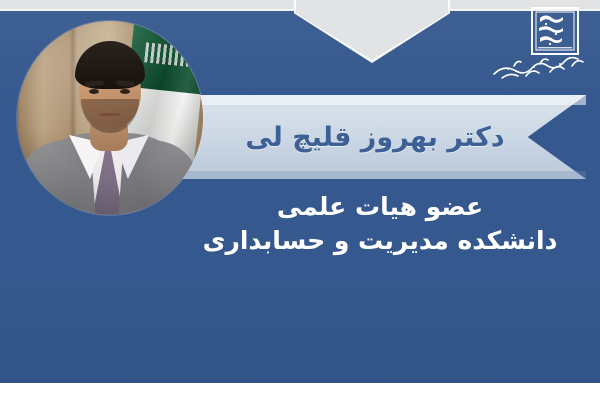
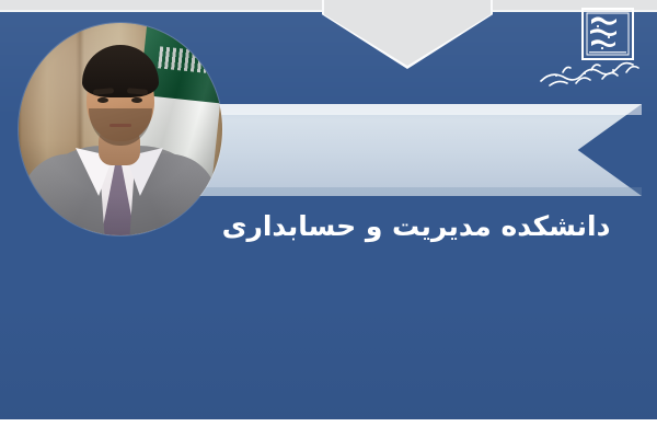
- دکتر بهروز قلیچ لی
- عضو هیات علمی
  دانشکده مدیریت و حسابداری
